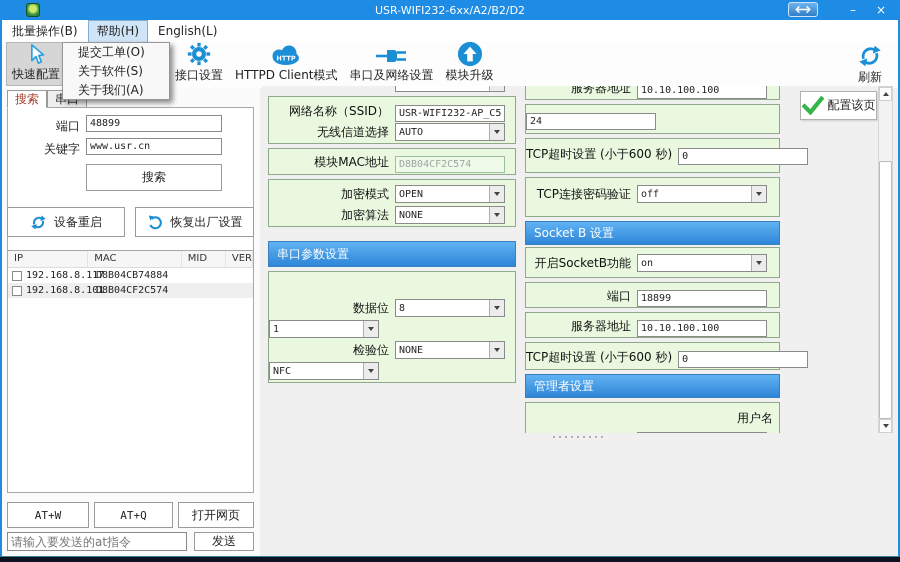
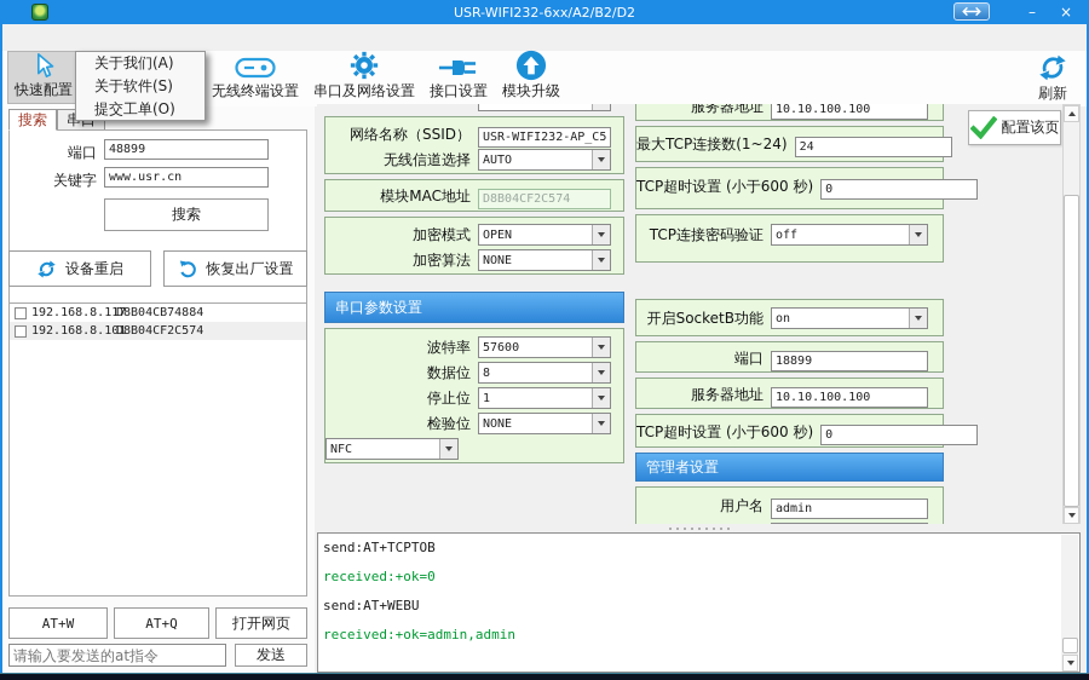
  USR-WIFI232-6xx/A2/B2/D2
  –
  ×
- 批量操作(B)
- 帮助(H)
- English(L)
  快速配置
+ 无线终端设置
- 接口设置
+ 串口及网络设置
- HTTP
- HTTPD Client模式
- 串口及网络设置
+ 接口设置
  模块升级
  刷新
- 提交工单(O)
+ 关于我们(A)
  关于软件(S)
- 关于我们(A)
+ 提交工单(O)
  搜索
  端口
  48899
  关键字
  www.usr.cn
  搜索
  设备重启
  恢复出厂设置
- IP
- MAC
- MID
- VER
  192.168.8.11
  D8B04CB74884
  192.168.8.10
  D8B04CF2C574
  AT+W
  AT+Q
  打开网页
  请输入要发送的at指令
  发送
  网络名称（SSID）
  USR-WIFI232-AP_C5
  无线信道选择
  AUTO
  模块MAC地址
  D8B04CF2C574
  加密模式
  OPEN
  加密算法
  NONE
  串口参数设置
+ 波特率
+ 57600
  数据位
  8
+ 停止位
  1
  检验位
  NONE
  NFC
  服务器地址
  10.10.100.100
+ 最大TCP连接数(1~24)
  24
  TCP超时设置 (小于600 秒)
  0
  TCP连接密码验证
  off
- Socket B 设置
  开启SocketB功能
  on
  端口
  18899
  服务器地址
  10.10.100.100
  TCP超时设置 (小于600 秒)
  0
  管理者设置
  用户名
+ admin
  配置该页
+ send:AT+TCPTOB
+ received:+ok=0
+ send:AT+WEBU
+ received:+ok=admin,admin
